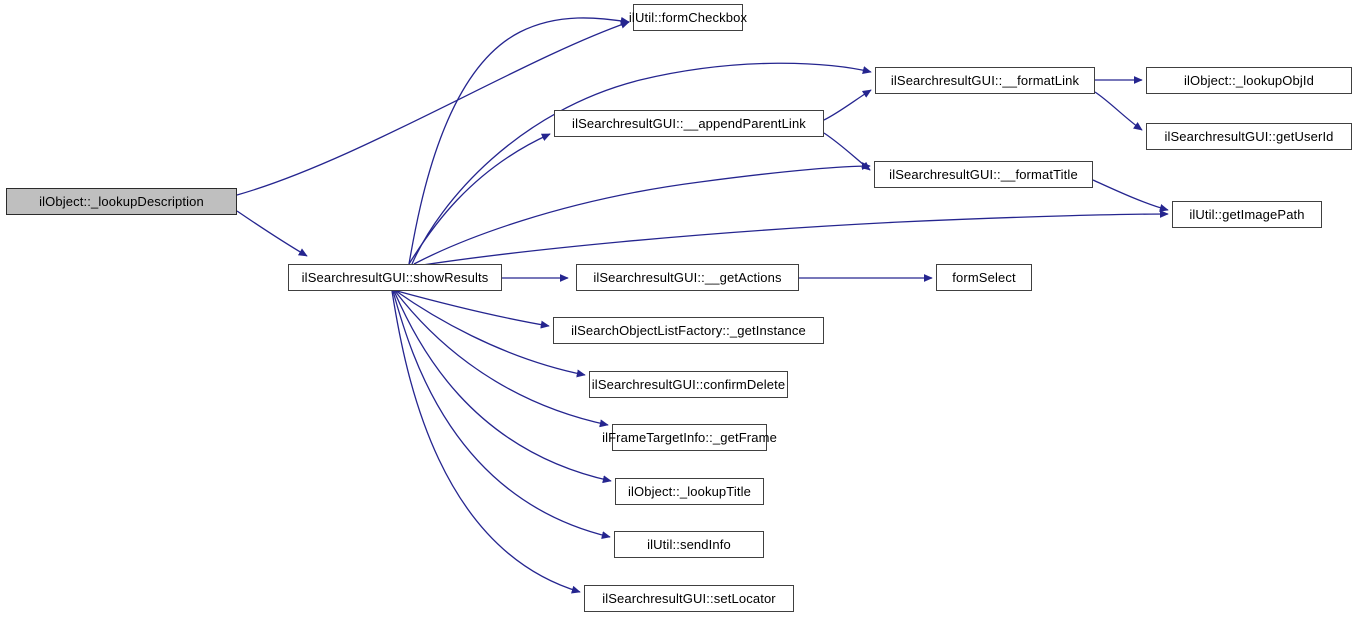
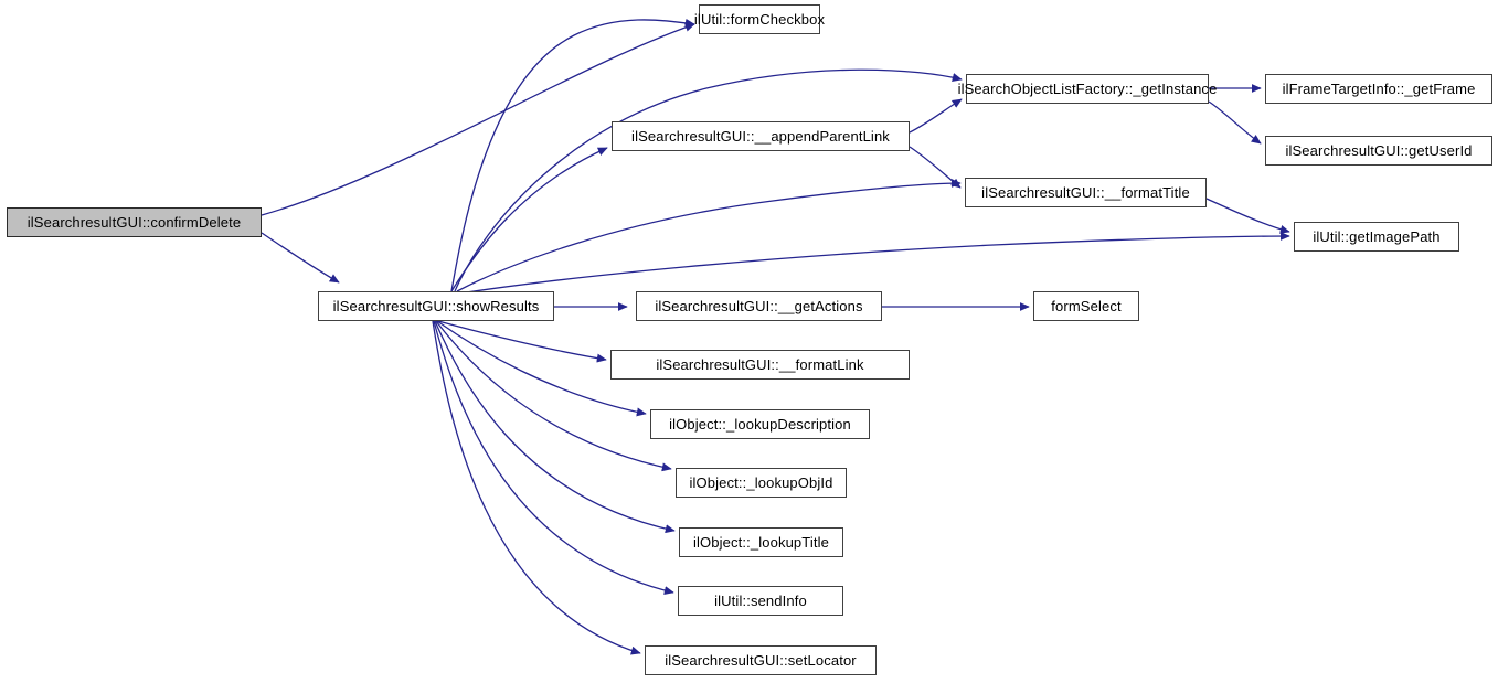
- ilObject::_lookupDescription
+ ilSearchresultGUI::confirmDelete
  ilUtil::formCheckbox
- ilSearchresultGUI::__formatLink
+ ilSearchObjectListFactory::_getInstance
  ilSearchresultGUI::__appendParentLink
- ilObject::_lookupObjId
+ ilFrameTargetInfo::_getFrame
  ilSearchresultGUI::getUserId
  ilSearchresultGUI::__formatTitle
  ilUtil::getImagePath
  ilSearchresultGUI::showResults
  ilSearchresultGUI::__getActions
  formSelect
- ilSearchObjectListFactory::_getInstance
+ ilSearchresultGUI::__formatLink
- ilSearchresultGUI::confirmDelete
+ ilObject::_lookupDescription
- ilFrameTargetInfo::_getFrame
+ ilObject::_lookupObjId
  ilObject::_lookupTitle
  ilUtil::sendInfo
  ilSearchresultGUI::setLocator
